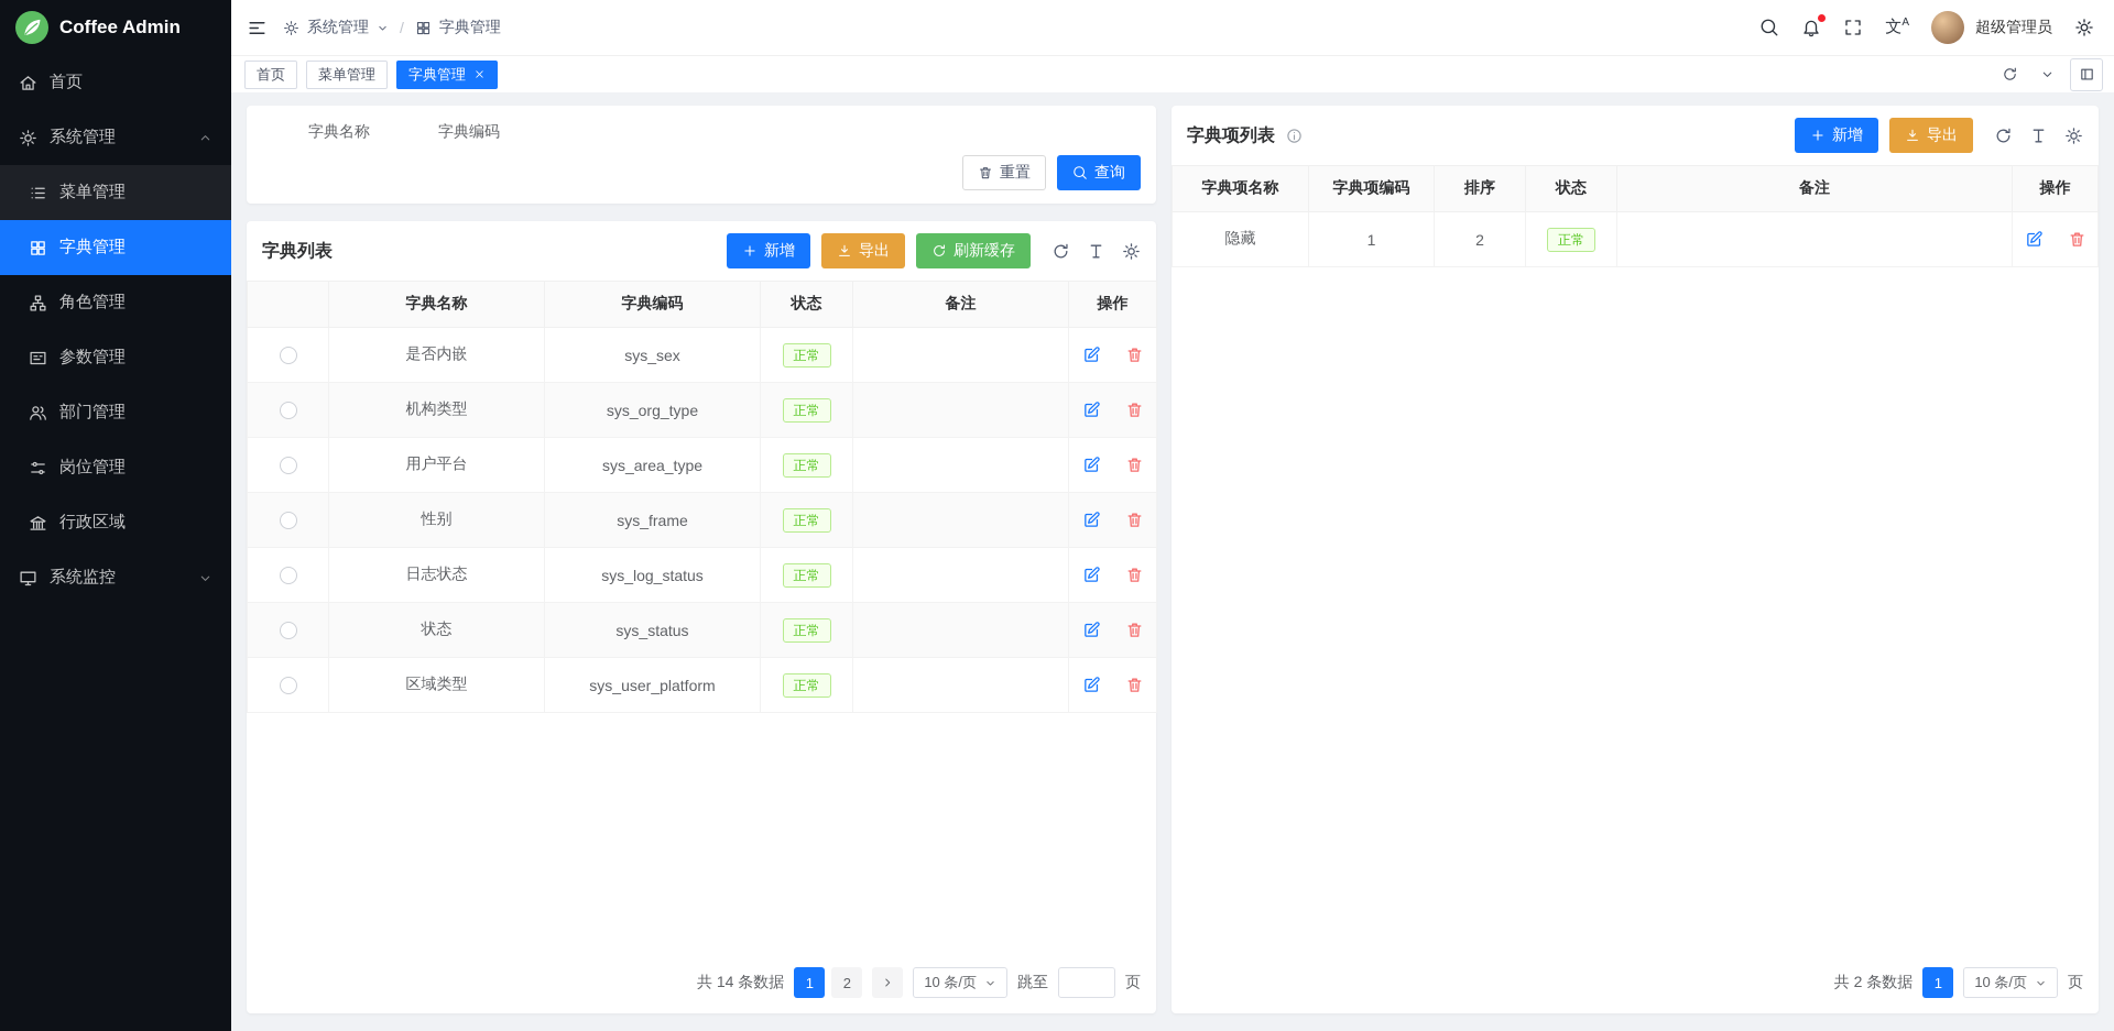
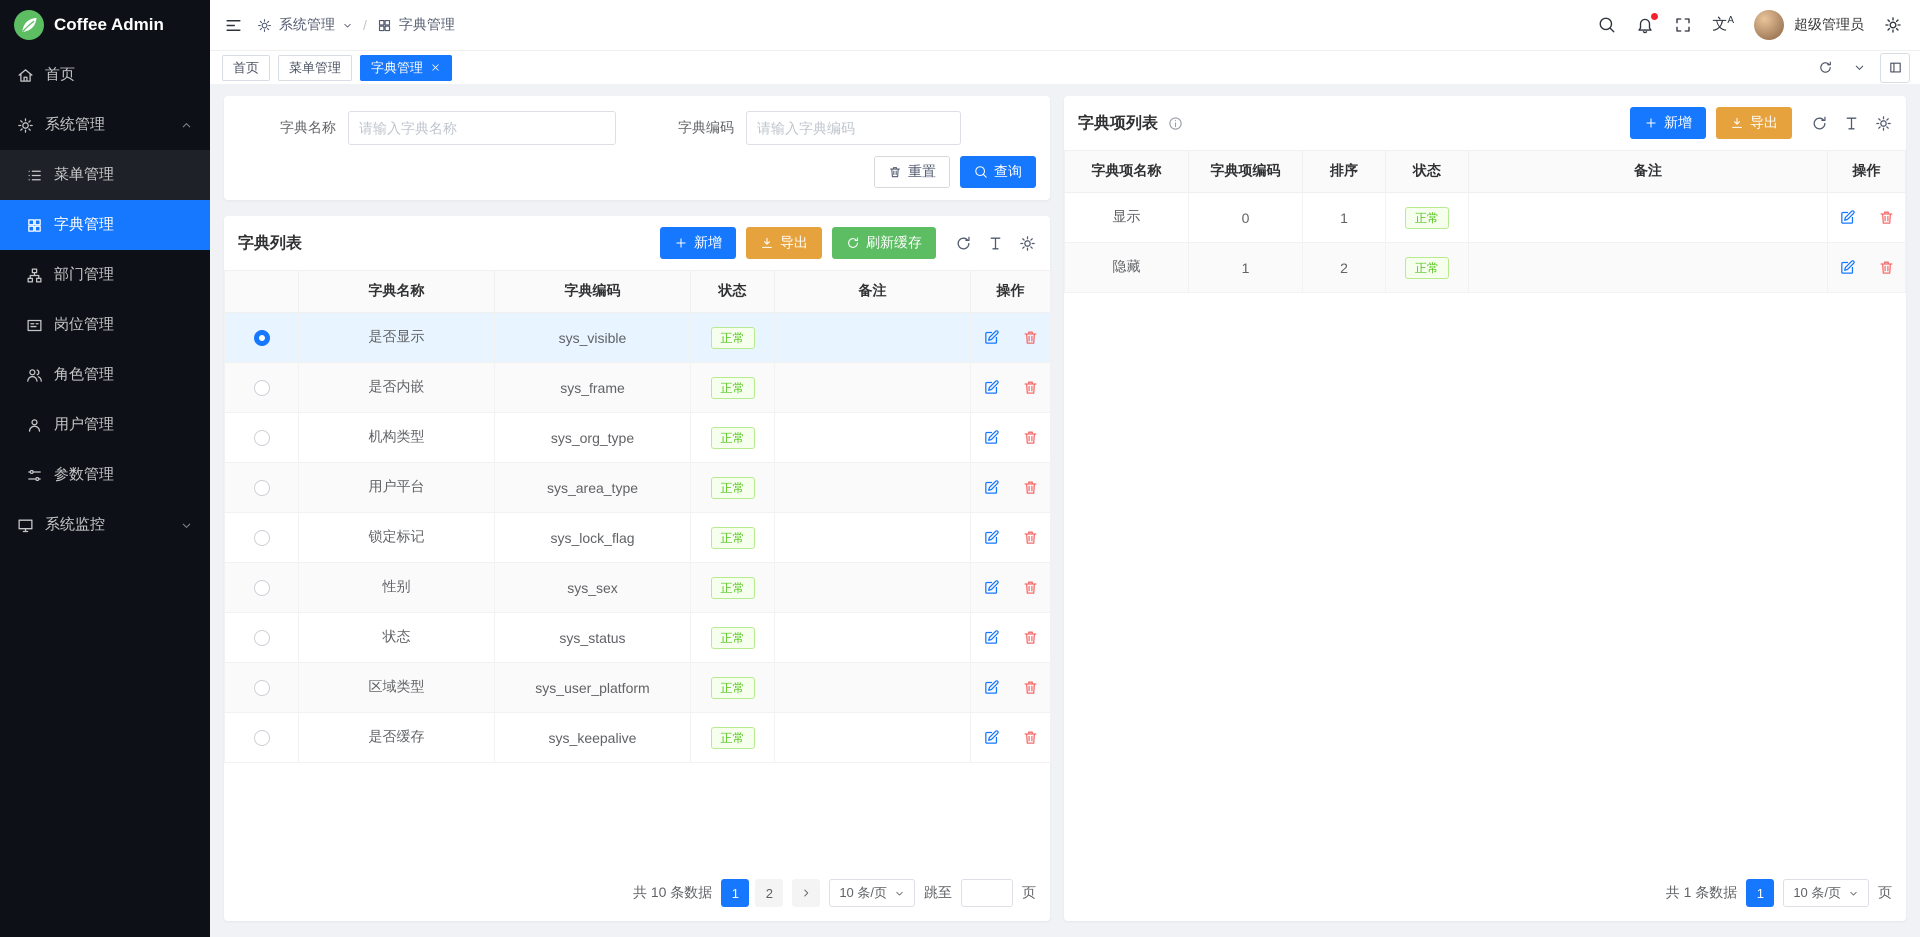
  Coffee Admin
  首页
  系统管理
  菜单管理
  字典管理
- 角色管理
+ 部门管理
- 参数管理
+ 岗位管理
- 部门管理
+ 角色管理
+ 用户管理
- 岗位管理
+ 参数管理
- 行政区域
  系统监控
  系统管理
  /
  字典管理
  文A
  超级管理员
  首页
  菜单管理
  字典管理
  字典名称
+ 请输入字典名称
  字典编码
+ 请输入字典编码
  重置
  查询
  字典列表
  新增
  导出
  刷新缓存
  	字典名称	字典编码	状态	备注	操作
+ 	是否显示	sys_visible	正常
- 	是否内嵌	sys_sex	正常
+ 	是否内嵌	sys_frame	正常
  	机构类型	sys_org_type	正常
  	用户平台	sys_area_type	正常
+ 	锁定标记	sys_lock_flag	正常
- 	性别	sys_frame	正常
+ 	性别	sys_sex	正常
- 	日志状态	sys_log_status	正常
  	状态	sys_status	正常
  	区域类型	sys_user_platform	正常
+ 	是否缓存	sys_keepalive	正常
- 共 14 条数据
+ 共 10 条数据
  1
  2
  10 条/页
  跳至
  页
  字典项列表
  新增
  导出
  字典项名称	字典项编码	排序	状态	备注	操作
+ 显示	0	1	正常
  隐藏	1	2	正常
- 共 2 条数据
+ 共 1 条数据
  1
  10 条/页
  页
